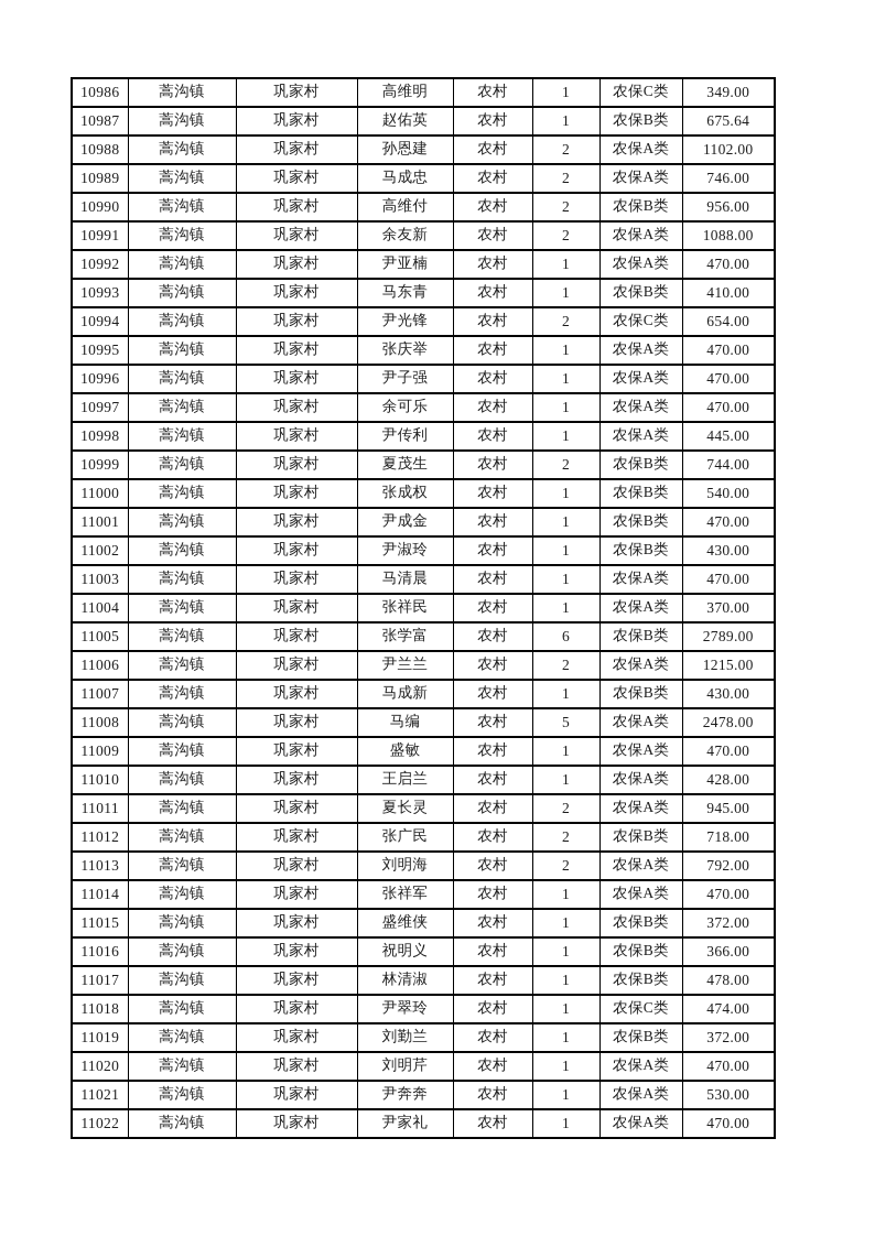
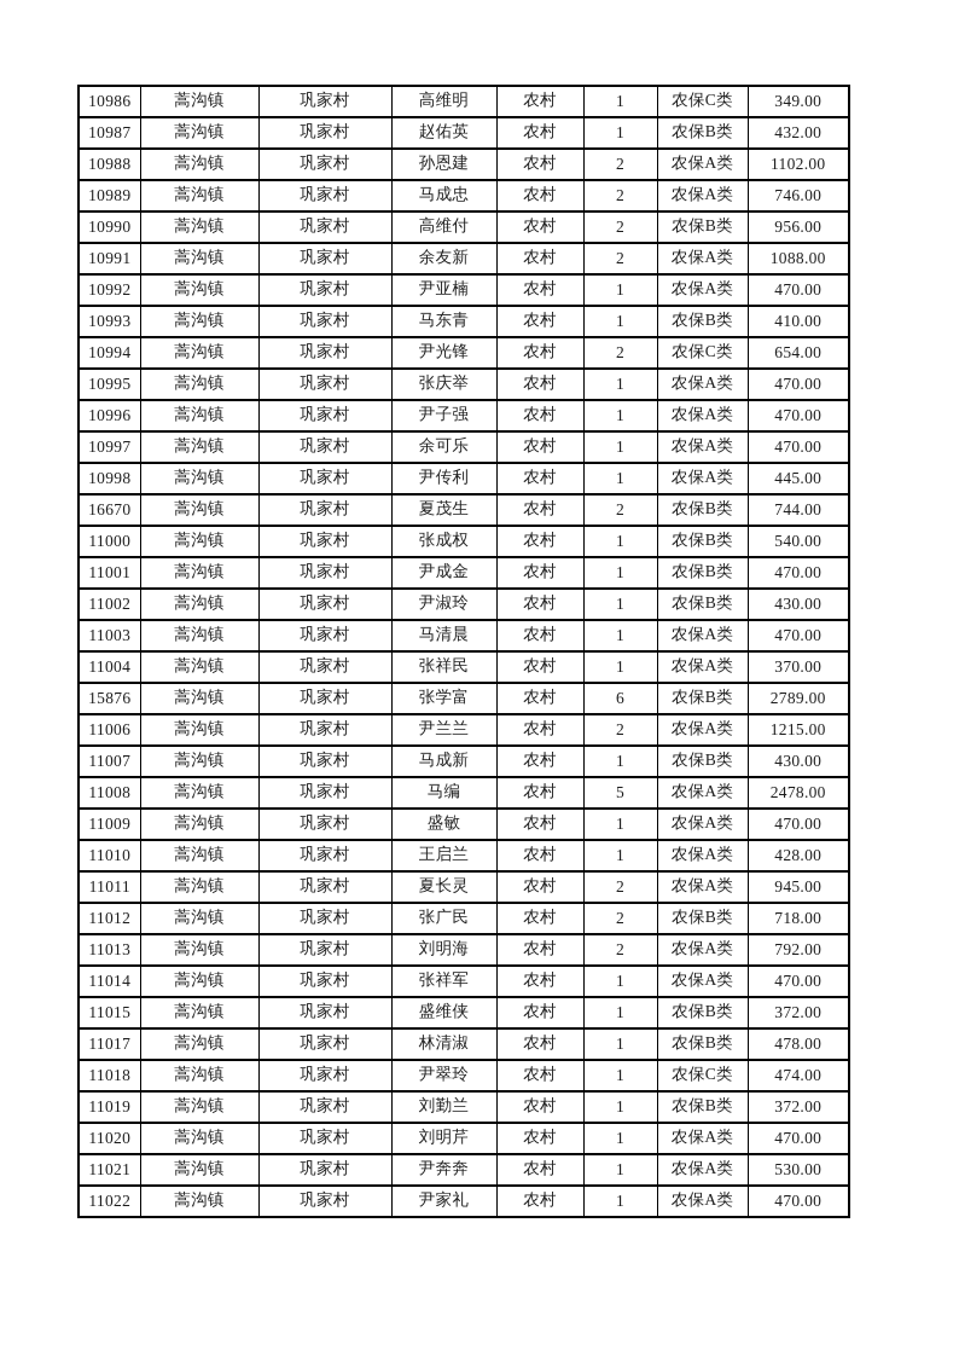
  10986	蒿沟镇	巩家村	高维明	农村	1	农保C类	349.00
- 10987	蒿沟镇	巩家村	赵佑英	农村	1	农保B类	675.64
+ 10987	蒿沟镇	巩家村	赵佑英	农村	1	农保B类	432.00
  10988	蒿沟镇	巩家村	孙恩建	农村	2	农保A类	1102.00
  10989	蒿沟镇	巩家村	马成忠	农村	2	农保A类	746.00
  10990	蒿沟镇	巩家村	高维付	农村	2	农保B类	956.00
  10991	蒿沟镇	巩家村	余友新	农村	2	农保A类	1088.00
  10992	蒿沟镇	巩家村	尹亚楠	农村	1	农保A类	470.00
  10993	蒿沟镇	巩家村	马东青	农村	1	农保B类	410.00
  10994	蒿沟镇	巩家村	尹光锋	农村	2	农保C类	654.00
  10995	蒿沟镇	巩家村	张庆举	农村	1	农保A类	470.00
  10996	蒿沟镇	巩家村	尹子强	农村	1	农保A类	470.00
  10997	蒿沟镇	巩家村	余可乐	农村	1	农保A类	470.00
  10998	蒿沟镇	巩家村	尹传利	农村	1	农保A类	445.00
- 10999	蒿沟镇	巩家村	夏茂生	农村	2	农保B类	744.00
+ 16670	蒿沟镇	巩家村	夏茂生	农村	2	农保B类	744.00
  11000	蒿沟镇	巩家村	张成权	农村	1	农保B类	540.00
  11001	蒿沟镇	巩家村	尹成金	农村	1	农保B类	470.00
  11002	蒿沟镇	巩家村	尹淑玲	农村	1	农保B类	430.00
  11003	蒿沟镇	巩家村	马清晨	农村	1	农保A类	470.00
  11004	蒿沟镇	巩家村	张祥民	农村	1	农保A类	370.00
- 11005	蒿沟镇	巩家村	张学富	农村	6	农保B类	2789.00
+ 15876	蒿沟镇	巩家村	张学富	农村	6	农保B类	2789.00
  11006	蒿沟镇	巩家村	尹兰兰	农村	2	农保A类	1215.00
  11007	蒿沟镇	巩家村	马成新	农村	1	农保B类	430.00
  11008	蒿沟镇	巩家村	马编	农村	5	农保A类	2478.00
  11009	蒿沟镇	巩家村	盛敏	农村	1	农保A类	470.00
  11010	蒿沟镇	巩家村	王启兰	农村	1	农保A类	428.00
  11011	蒿沟镇	巩家村	夏长灵	农村	2	农保A类	945.00
  11012	蒿沟镇	巩家村	张广民	农村	2	农保B类	718.00
  11013	蒿沟镇	巩家村	刘明海	农村	2	农保A类	792.00
  11014	蒿沟镇	巩家村	张祥军	农村	1	农保A类	470.00
  11015	蒿沟镇	巩家村	盛维侠	农村	1	农保B类	372.00
- 11016	蒿沟镇	巩家村	祝明义	农村	1	农保B类	366.00
  11017	蒿沟镇	巩家村	林清淑	农村	1	农保B类	478.00
  11018	蒿沟镇	巩家村	尹翠玲	农村	1	农保C类	474.00
  11019	蒿沟镇	巩家村	刘勤兰	农村	1	农保B类	372.00
  11020	蒿沟镇	巩家村	刘明芹	农村	1	农保A类	470.00
  11021	蒿沟镇	巩家村	尹奔奔	农村	1	农保A类	530.00
  11022	蒿沟镇	巩家村	尹家礼	农村	1	农保A类	470.00
